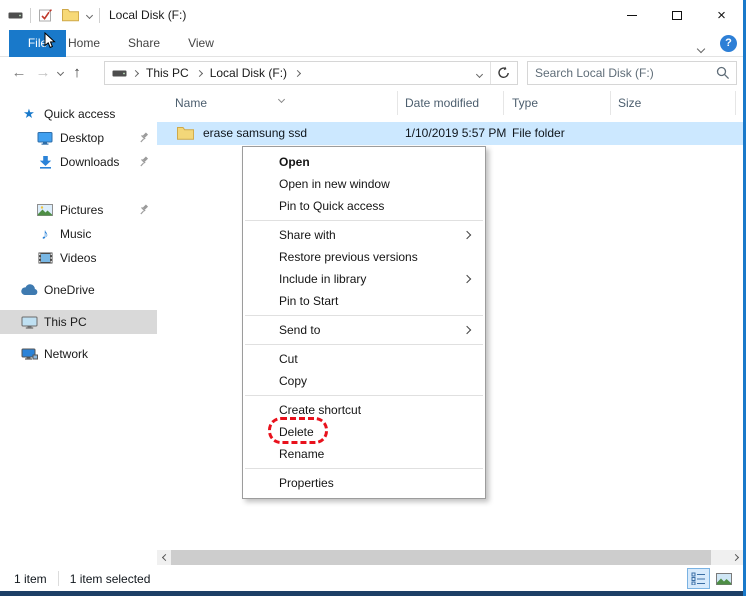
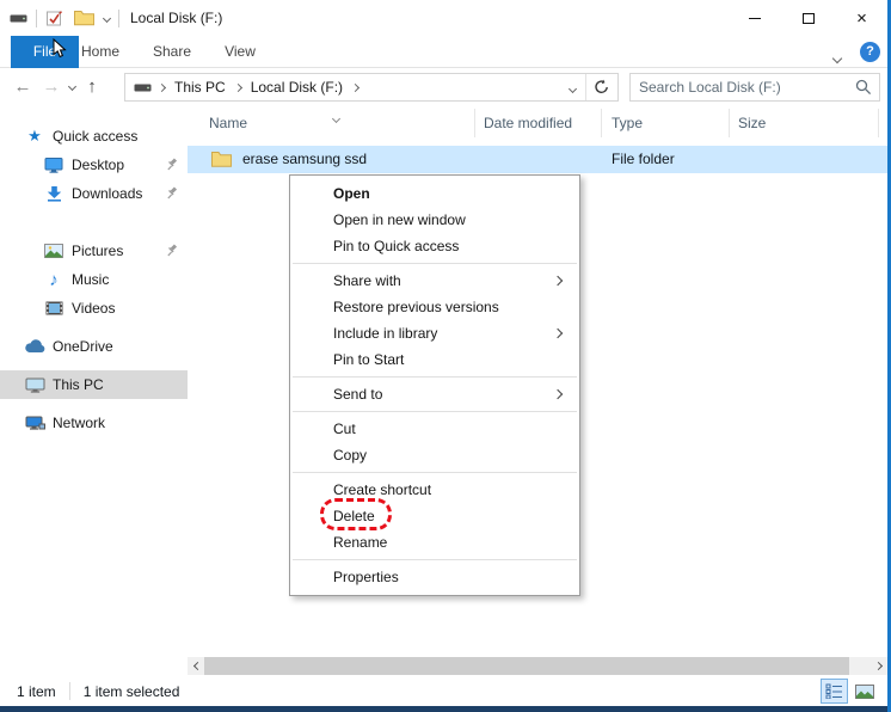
  Local Disk (F:)
  ×
  File
  Home
  Share
  View
  ?
  ←
  →
  ↑
  This PC
  Local Disk (F:)
  Search Local Disk (F:)
  ★
  Quick access
  Desktop
  Downloads
  Pictures
  ♪
  Music
  Videos
  OneDrive
  This PC
  Network
  Name
  Date modified
  Type
  Size
  erase samsung ssd
- 1/10/2019 5:57 PM
  File folder
  Open
  Open in new window
  Pin to Quick access
  Share with
  Restore previous versions
  Include in library
  Pin to Start
  Send to
  Cut
  Copy
  Create shortcut
  Delete
  Rename
  Properties
  1 item
  1 item selected
